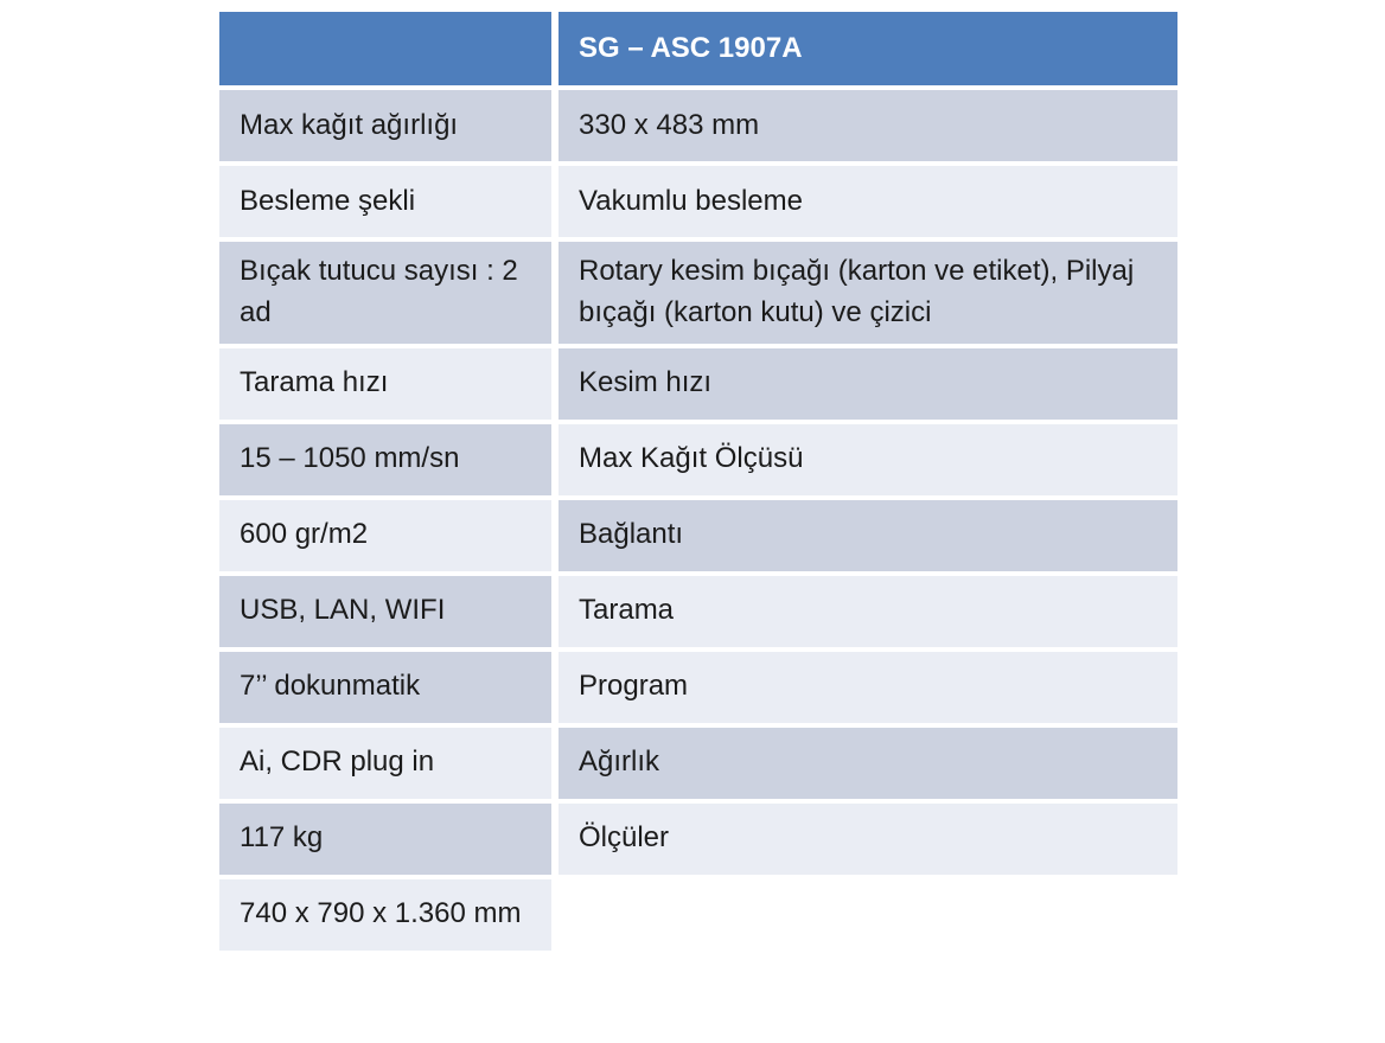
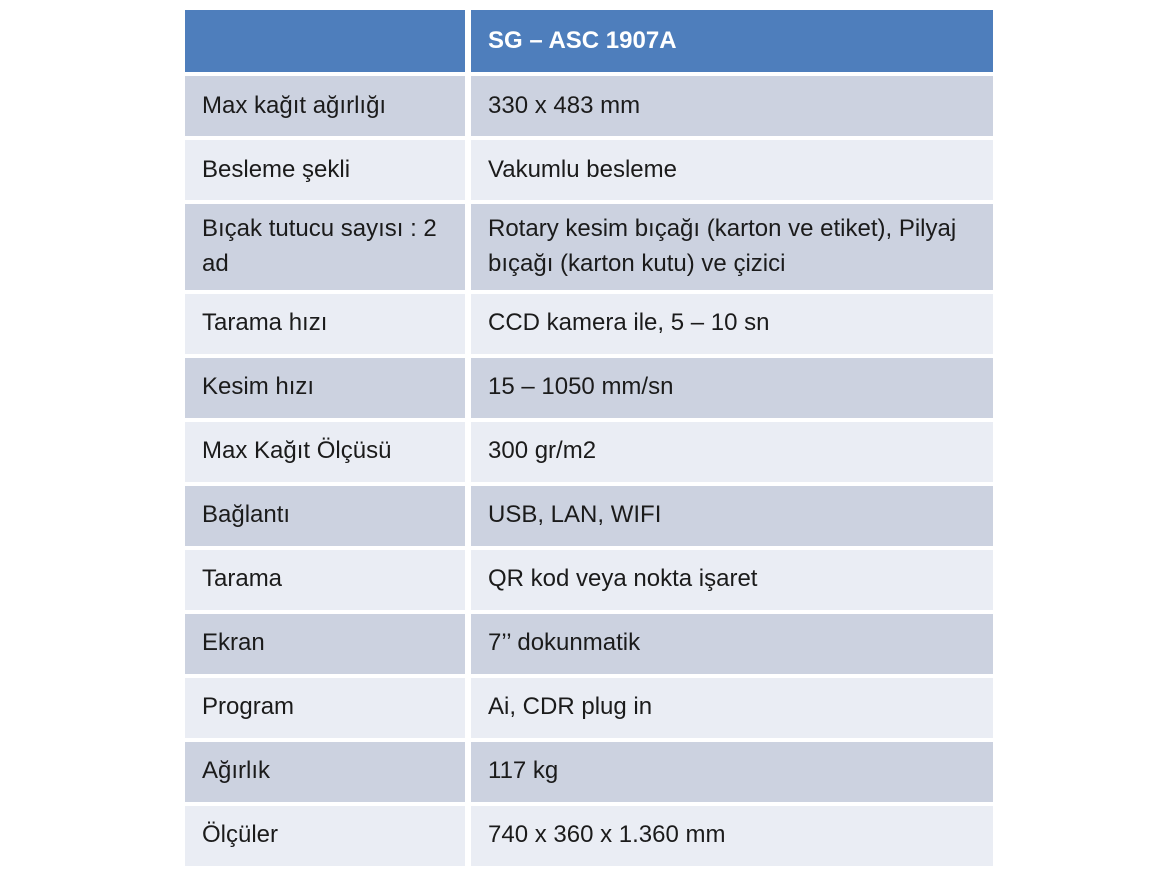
  SG – ASC 1907A
  Max kağıt ağırlığı
  330 x 483 mm
  Besleme şekli
  Vakumlu besleme
  Bıçak tutucu sayısı : 2 ad
  Rotary kesim bıçağı (karton ve etiket), Pilyaj bıçağı (karton kutu) ve çizici
  Tarama hızı
+ CCD kamera ile, 5 – 10 sn
  Kesim hızı
  15 – 1050 mm/sn
  Max Kağıt Ölçüsü
- 600 gr/m2
+ 300 gr/m2
  Bağlantı
  USB, LAN, WIFI
  Tarama
+ QR kod veya nokta işaret
+ Ekran
  7’’ dokunmatik
  Program
  Ai, CDR plug in
  Ağırlık
  117 kg
  Ölçüler
- 740 x 790 x 1.360 mm
+ 740 x 360 x 1.360 mm
